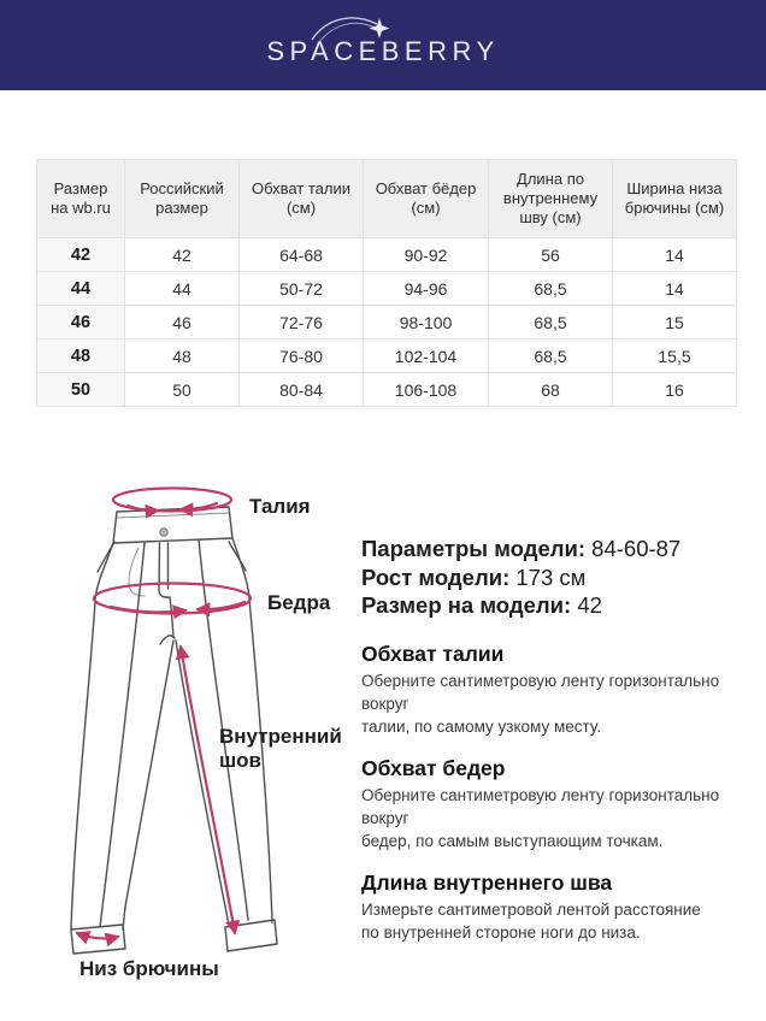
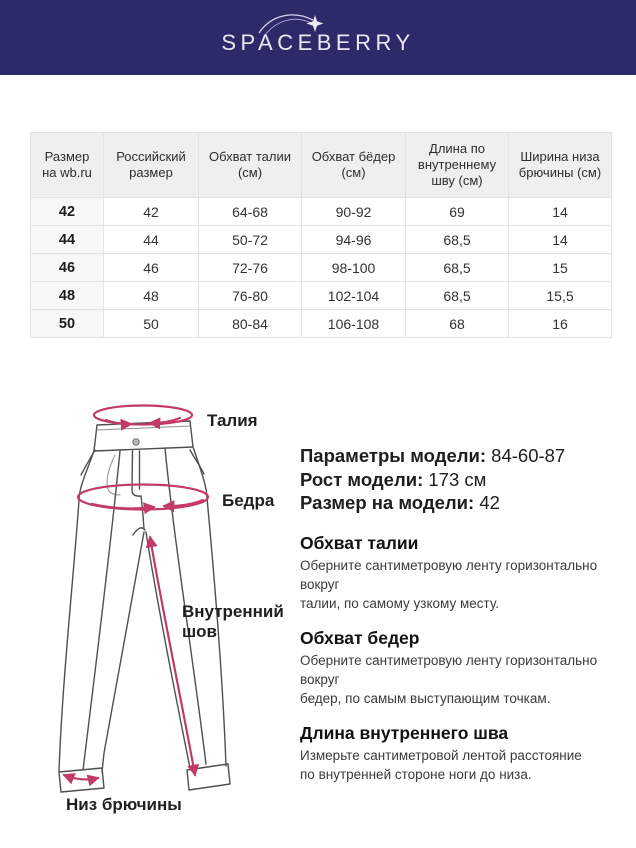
  SPACEBERRY
  Размер на wb.ru	Российский размер	Обхват талии (см)	Обхват бёдер (см)	Длина по внутреннему шву (см)	Ширина низа брючины (см)
- 42	42	64-68	90-92	56	14
+ 42	42	64-68	90-92	69	14
  44	44	50-72	94-96	68,5	14
  46	46	72-76	98-100	68,5	15
  48	48	76-80	102-104	68,5	15,5
  50	50	80-84	106-108	68	16
  Талия
  Бедра
  Внутренний
  шов
  Низ брючины
  Параметры модели: 84-60-87
  Рост модели: 173 см
  Размер на модели: 42
  Обхват талии
  Оберните сантиметровую ленту горизонтально вокруг
  талии, по самому узкому месту.
  Обхват бедер
  Оберните сантиметровую ленту горизонтально вокруг
  бедер, по самым выступающим точкам.
  Длина внутреннего шва
  Измерьте сантиметровой лентой расстояние
  по внутренней стороне ноги до низа.
